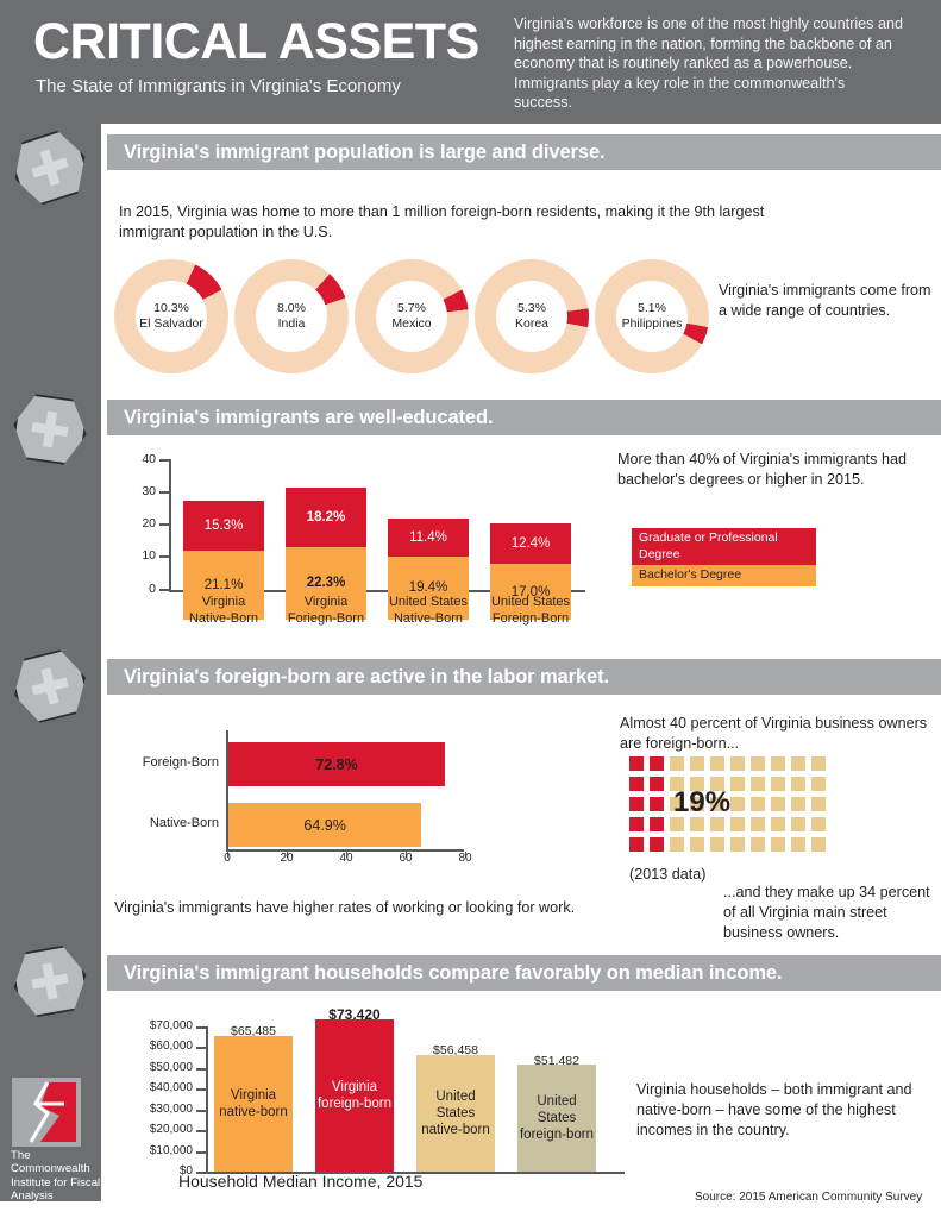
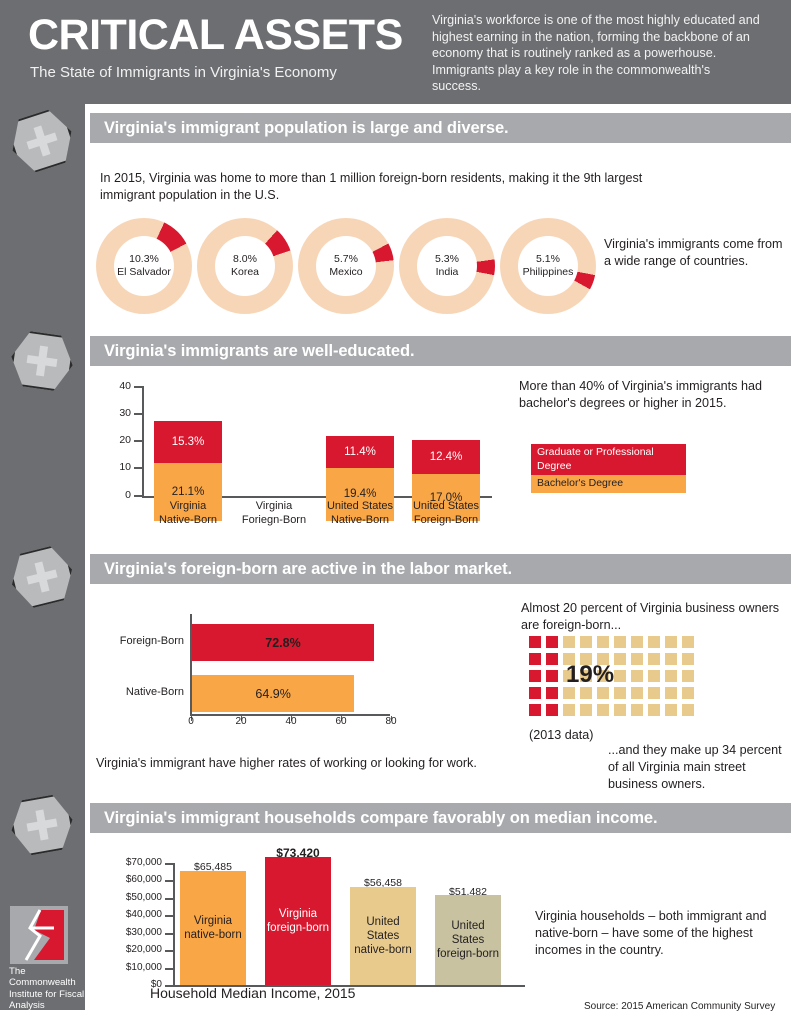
  CRITICAL ASSETS
  The State of Immigrants in Virginia's Economy
- Virginia's workforce is one of the most highly countries and highest earning in the nation, forming the backbone of an economy that is routinely ranked as a powerhouse. Immigrants play a key role in the commonwealth's success.
+ Virginia's workforce is one of the most highly educated and highest earning in the nation, forming the backbone of an economy that is routinely ranked as a powerhouse. Immigrants play a key role in the commonwealth's success.
  Virginia's immigrant population is large and diverse.
  In 2015, Virginia was home to more than 1 million foreign-born residents, making it the 9th largest immigrant population in the U.S.
  10.3%
  El Salvador
  8.0%
- India
+ Korea
  5.7%
  Mexico
  5.3%
- Korea
+ India
  5.1%
  Philippines
  Virginia's immigrants come from a wide range of countries.
  Virginia's immigrants are well-educated.
  40
  30
  20
  10
  0
  15.3%
  21.1%
- 18.2%
- 22.3%
  11.4%
  19.4%
  12.4%
  17.0%
  Virginia
  Native-Born
  Virginia
  Foriegn-Born
  United States
  Native-Born
  United States
  Foreign-Born
  More than 40% of Virginia's immigrants had bachelor's degrees or higher in 2015.
  Graduate or Professional Degree
  Bachelor's Degree
  Virginia's foreign-born are active in the labor market.
  Foreign-Born
  Native-Born
  72.8%
  64.9%
  0
  20
  40
  60
  80
- Virginia's immigrants have higher rates of working or looking for work.
+ Virginia's immigrant have higher rates of working or looking for work.
- Almost 40 percent of Virginia business owners are foreign-born...
+ Almost 20 percent of Virginia business owners are foreign-born...
  19%
  (2013 data)
  ...and they make up 34 percent of all Virginia main street business owners.
  Virginia's immigrant households compare favorably on median income.
  $70,000
  $60,000
  $50,000
  $40,000
  $30,000
  $20,000
  $10,000
  $0
  $65,485
  $73,420
  $56,458
  $51,482
  Virginia
  native-born
  Virginia
  foreign-born
  United States
  native-born
  United States
  foreign-born
  Household Median Income, 2015
  Virginia households – both immigrant and native-born – have some of the highest incomes in the country.
  The Commonwealth Institute for Fiscal Analysis
  Source: 2015 American Community Survey
